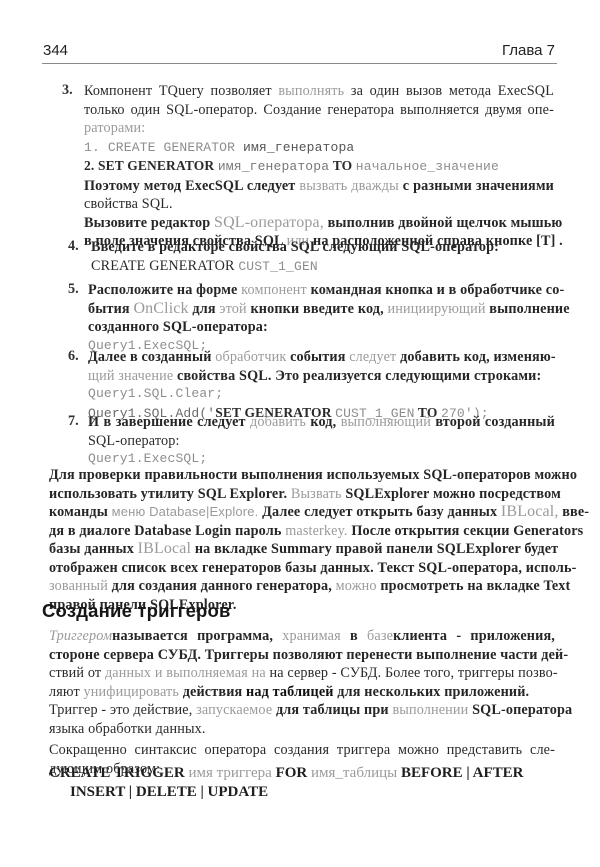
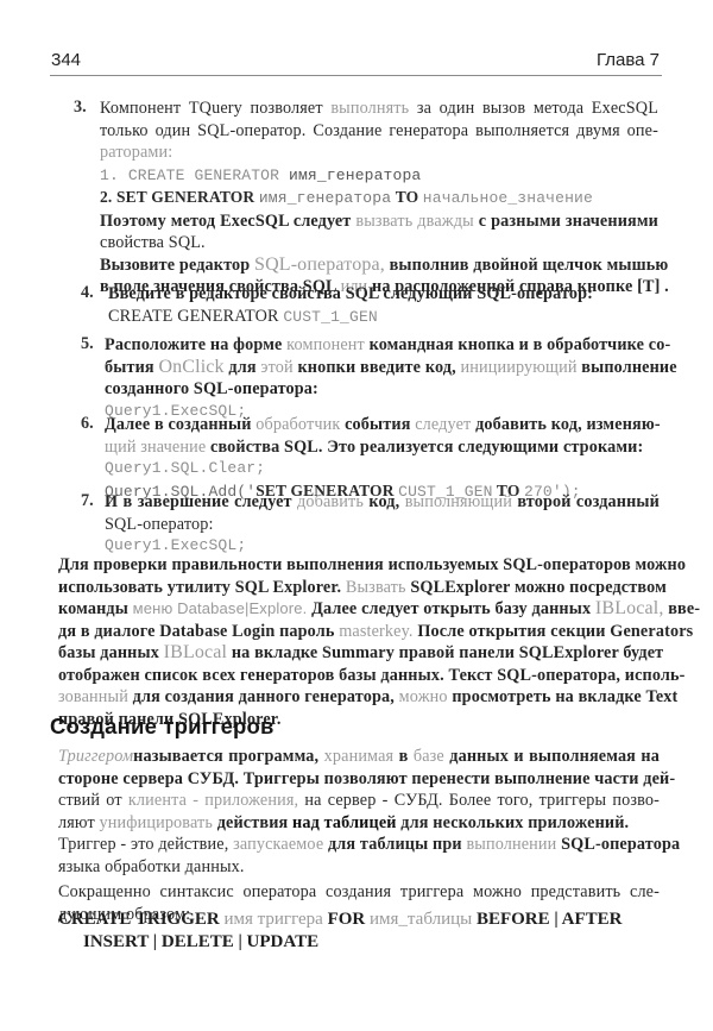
  344
  Глава 7
  3.
  Компонент TQuery позволяет выполнять за один вызов метода ExecSQL
  только один SQL-оператор. Создание генератора выполняется двумя опе-
  раторами:
  1. CREATE GENERATOR имя_генератора
  2. SET GENERATOR имя_генератора TO начальное_значение
  Поэтому метод ExecSQL следует вызвать дважды с разными значениями
  свойства SQL.
  Вызовите редактор SQL-оператора, выполнив двойной щелчок мышью
  в поле значения свойства SQL или на расположенной справа кнопке [T] .
  4.
  Введите в редакторе свойства SQL следующий SQL-оператор:
  CREATE GENERATOR CUST_1_GEN
  5.
  Расположите на форме компонент командная кнопка и в обработчике со-
  бытия OnClick для этой кнопки введите код, инициирующий выполнение
  созданного SQL-оператора:
  Query1.ExecSQL;
  6.
  Далее в созданный обработчик события следует добавить код, изменяю-
  щий значение свойства SQL. Это реализуется следующими строками:
  Query1.SQL.Clear;
  Query1.SQL.Add('SET GENERATOR CUST_1_GEN TO 270');
  7.
  И в завершение следует добавить код, выполняющий второй созданный
  SQL-оператор:
  Query1.ExecSQL;
  Для проверки правильности выполнения используемых SQL-операторов можно
  использовать утилиту SQL Explorer. Вызвать SQLExplorer можно посредством
  команды меню Database|Explore. Далее следует открыть базу данных IBLocal, вве-
  дя в диалоге Database Login пароль masterkey. После открытия секции Generators
  базы данных IBLocal на вкладке Summary правой панели SQLExplorer будет
  отображен список всех генераторов базы данных. Текст SQL-оператора, исполь-
  зованный для создания данного генератора, можно просмотреть на вкладке Text
  правой панели SQLExplorer.
  Создание триггеров
- Триггеромназывается программа, хранимая в базеклиента - приложения,
+ Триггеромназывается программа, хранимая в базе данных и выполняемая на
  стороне сервера СУБД. Триггеры позволяют перенести выполнение части дей-
- ствий от данных и выполняемая на на сервер - СУБД. Более того, триггеры позво-
+ ствий от клиента - приложения, на сервер - СУБД. Более того, триггеры позво-
  ляют унифицировать действия над таблицей для нескольких приложений.
  Триггер - это действие, запускаемое для таблицы при выполнении SQL-оператора
  языка обработки данных.
  Сокращенно синтаксис оператора создания триггера можно представить сле-
  дующим образом:
  CREATE TRIGGER имя триггера FOR имя_таблицы BEFORE | AFTER
  INSERT | DELETE | UPDATE
